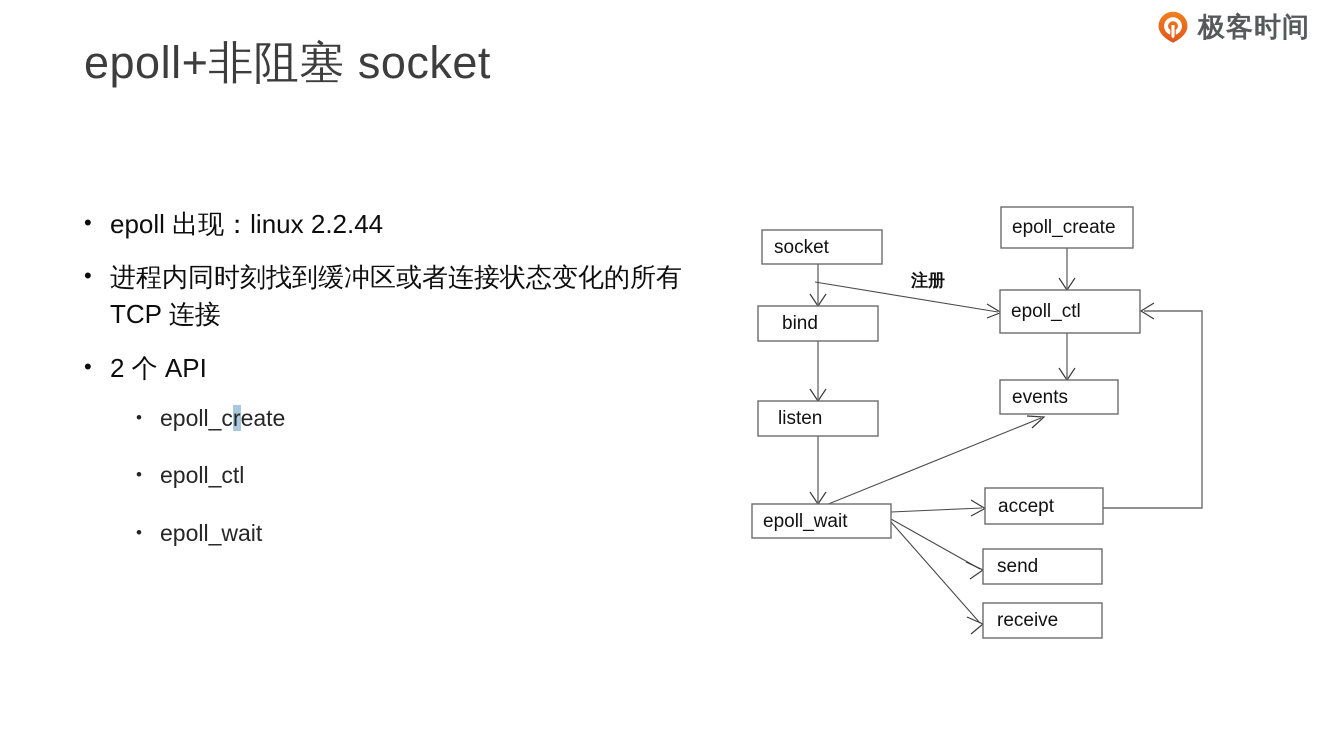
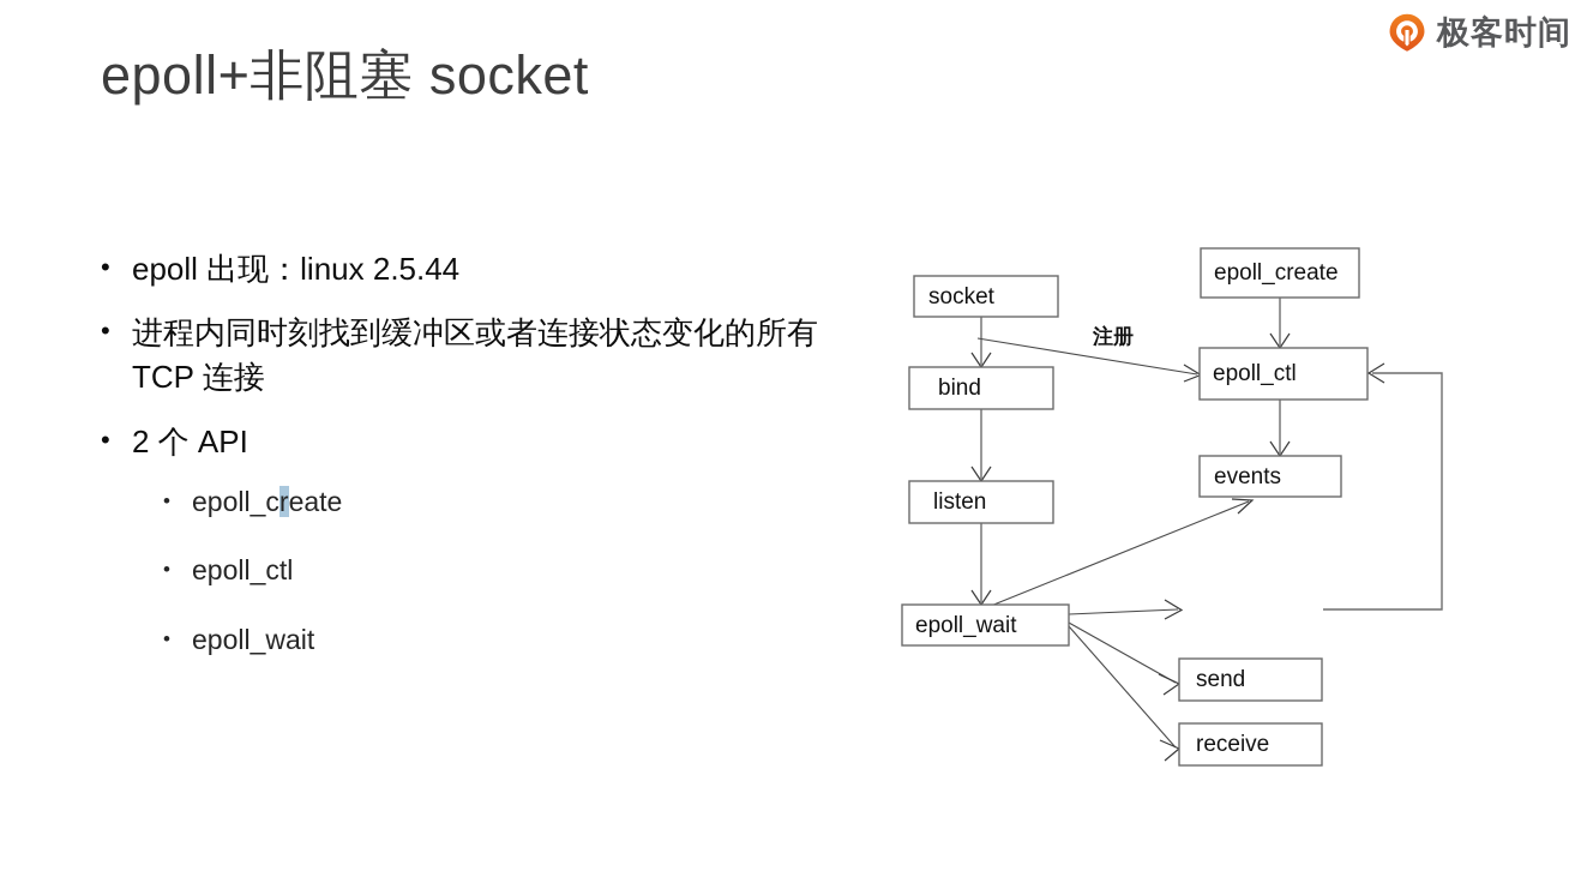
  极客时间
  epoll+非阻塞 socket
  •
- epoll 出现：linux 2.2.44
+ epoll 出现：linux 2.5.44
  •
  进程内同时刻找到缓冲区或者连接状态变化的所有 TCP 连接
  •
  2 个 API
  •
  epoll_create
  •
  epoll_ctl
  •
  epoll_wait
  socket
  bind
  listen
  epoll_wait
  epoll_create
  epoll_ctl
  events
- accept
  send
  receive
  注册
